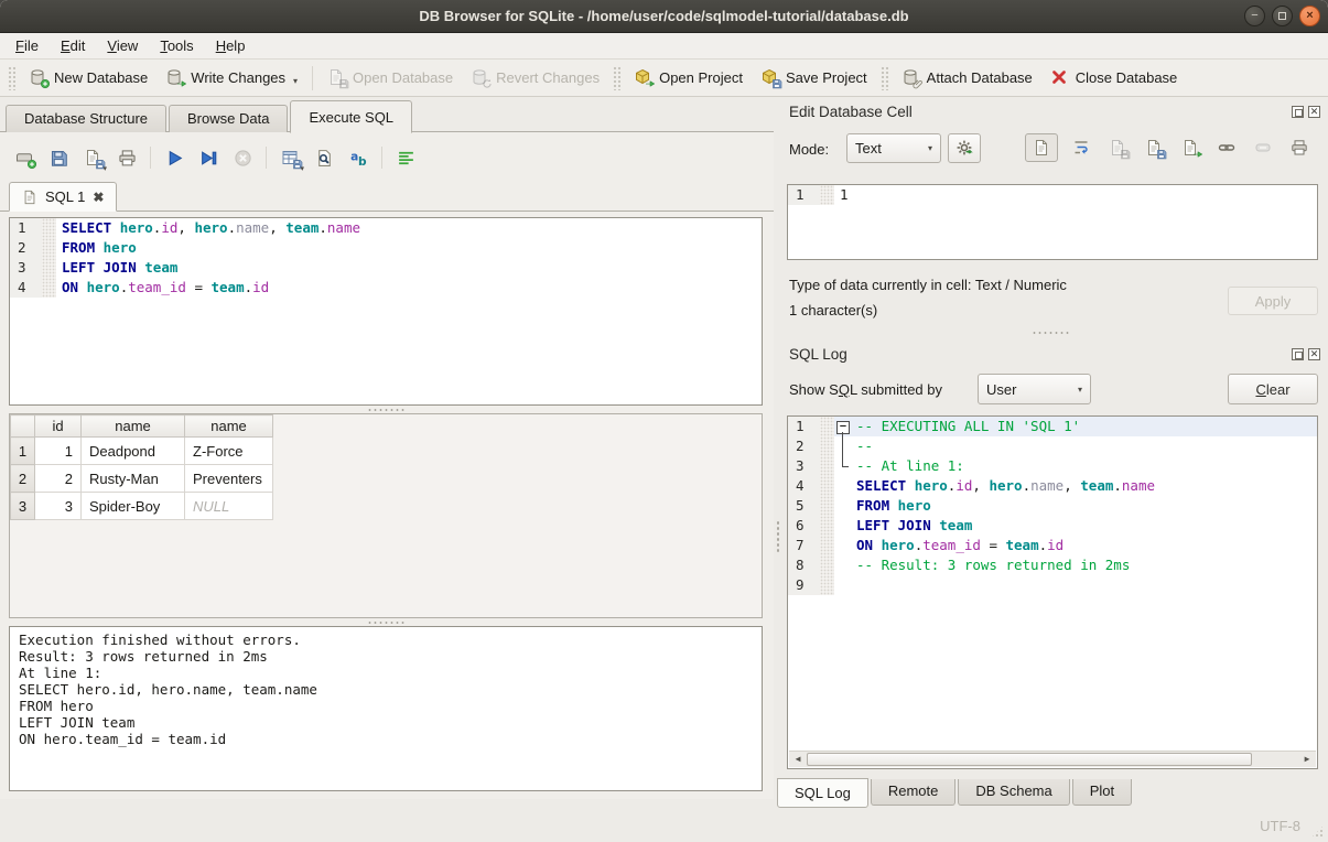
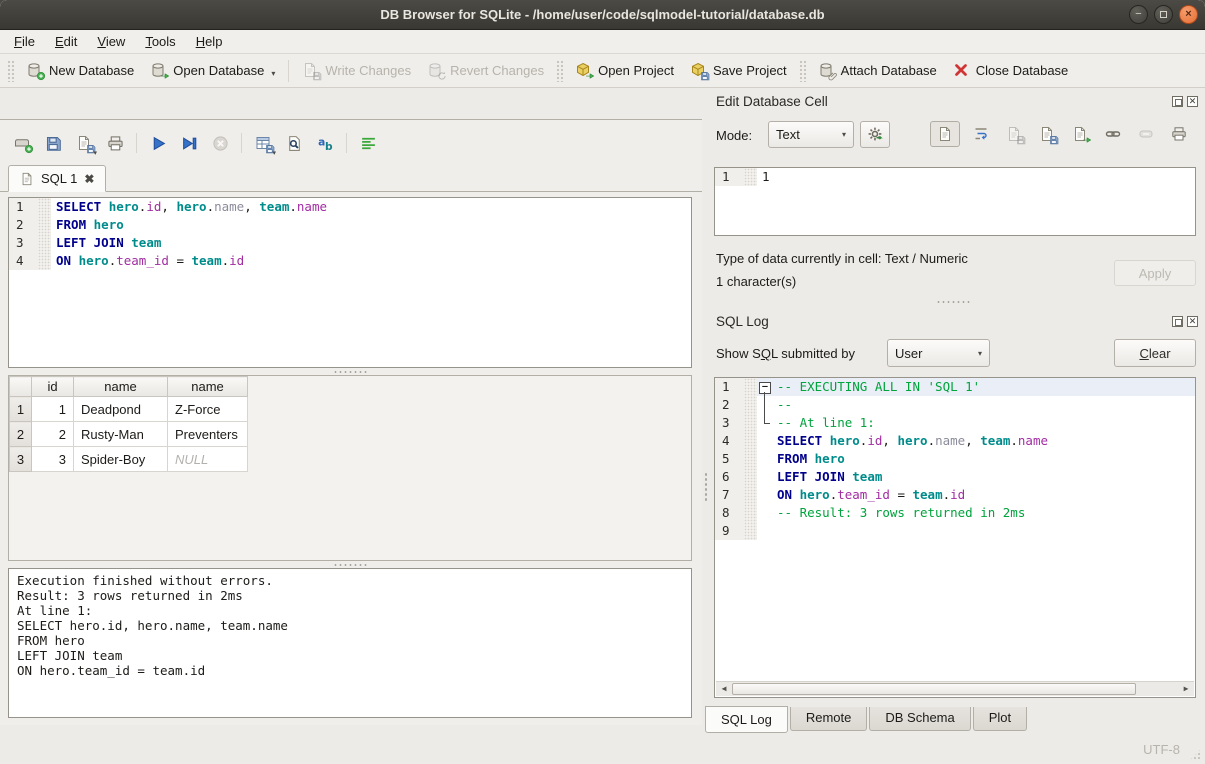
  DB Browser for SQLite - /home/user/code/sqlmodel-tutorial/database.db
  −
  ×
  File
  Edit
  View
  Tools
  Help
  New Database
- Write Changes
+ Open Database
  ▾
- Open Database
+ Write Changes
  Revert Changes
  Open Project
  Save Project
  Attach Database
  Close Database
- Database Structure
- Browse Data
- Execute SQL
  SQL 1
  ✖
  1
  SELECT hero.id, hero.name, team.name
  2
  FROM hero
  3
  LEFT JOIN team
  4
  ON hero.team_id = team.id
  	id	name	name
  1	1	Deadpond	Z-Force
  2	2	Rusty-Man	Preventers
  3	3	Spider-Boy	NULL
  Execution finished without errors.
  Result: 3 rows returned in 2ms
  At line 1:
  SELECT hero.id, hero.name, team.name
  FROM hero
  LEFT JOIN team
  ON hero.team_id = team.id
  Edit Database Cell
  ✕
  Mode:
  Text
  ▾
  1
  1
  Type of data currently in cell: Text / Numeric
  1 character(s)
  Apply
  SQL Log
  ✕
  Show SQL submitted by
  User
  ▾
  C
  lear
  ◀
  ▶
  1
  -- EXECUTING ALL IN 'SQL 1'
  2
  --
  3
  -- At line 1:
  4
  SELECT hero.id, hero.name, team.name
  5
  FROM hero
  6
  LEFT JOIN team
  7
  ON hero.team_id = team.id
  8
  -- Result: 3 rows returned in 2ms
  9
  SQL Log
  Remote
  DB Schema
  Plot
  UTF-8
